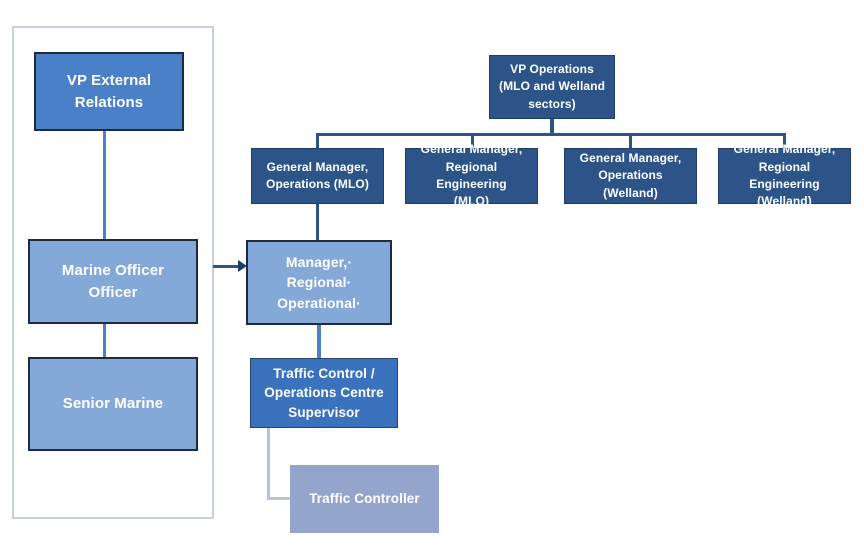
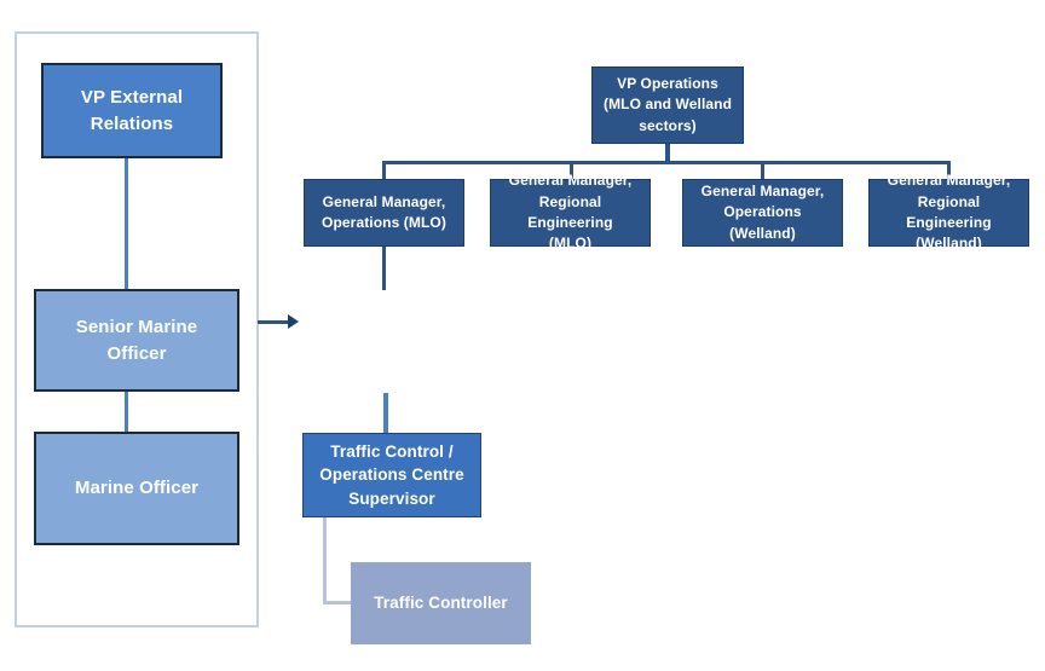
  VP External
  Relations
- Marine Officer
+ Senior Marine
  Officer
- Senior Marine
+ Marine Officer
  VP Operations
  (MLO and Welland
  sectors)
  General Manager,
  Operations (MLO)
  General Manager,
  Regional Engineering
  (MLO)
  General Manager,
  Operations (Welland)
  General Manager,
  Regional Engineering
  (Welland)
- Manager,·
- Regional·
- Operational·
  Traffic Control /
  Operations Centre
  Supervisor
  Traffic Controller
